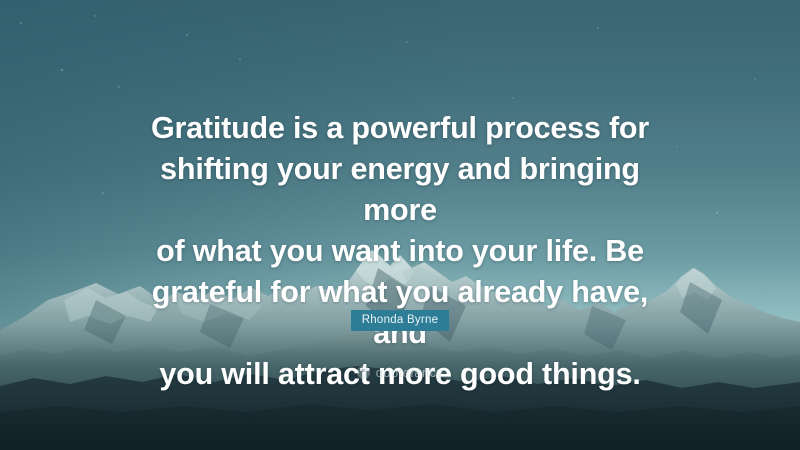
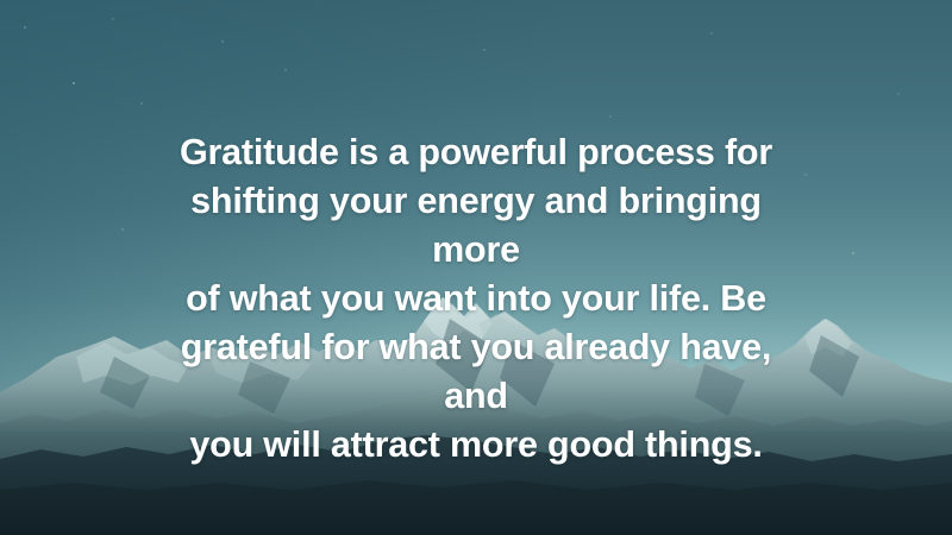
  Gratitude is a powerful process for
  shifting your energy and bringing more
  of what you want into your life. Be
  grateful for what you already have, and
  you will attract more good things.
- Rhonda Byrne
- “
- quotefancy
